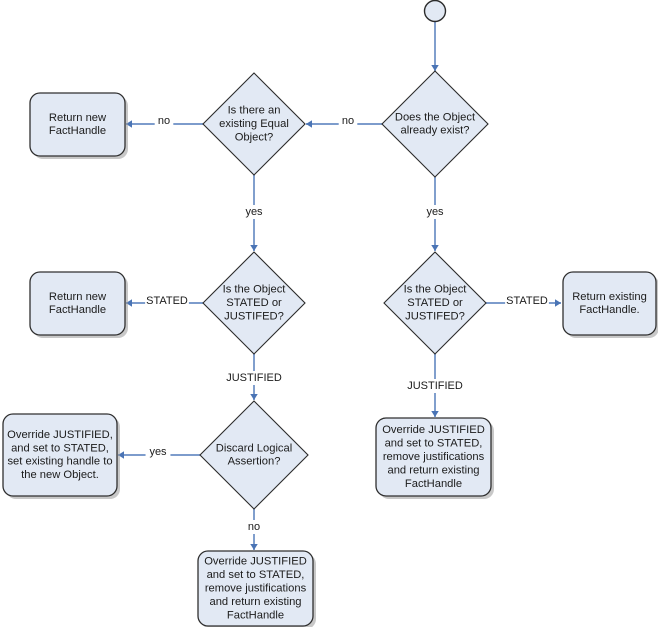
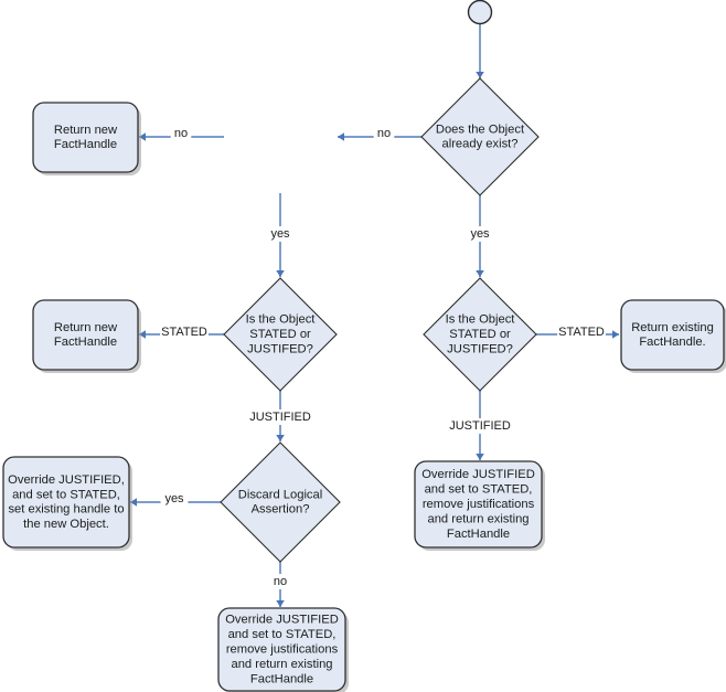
  Does the Object
  already exist?
- Is there an
- existing Equal
- Object?
  Return new
  FactHandle
  Is the Object
  STATED or
  JUSTIFED?
  Is the Object
  STATED or
  JUSTIFED?
  Return new
  FactHandle
  Return existing
  FactHandle.
  Discard Logical
  Assertion?
  Override JUSTIFIED,
  and set to STATED,
  set existing handle to
  the new Object.
  Override JUSTIFIED
  and set to STATED,
  remove justifications
  and return existing
  FactHandle
  Override JUSTIFIED
  and set to STATED,
  remove justifications
  and return existing
  FactHandle
  no
  no
  yes
  yes
  STATED
  STATED
  JUSTIFIED
  JUSTIFIED
  yes
  no
